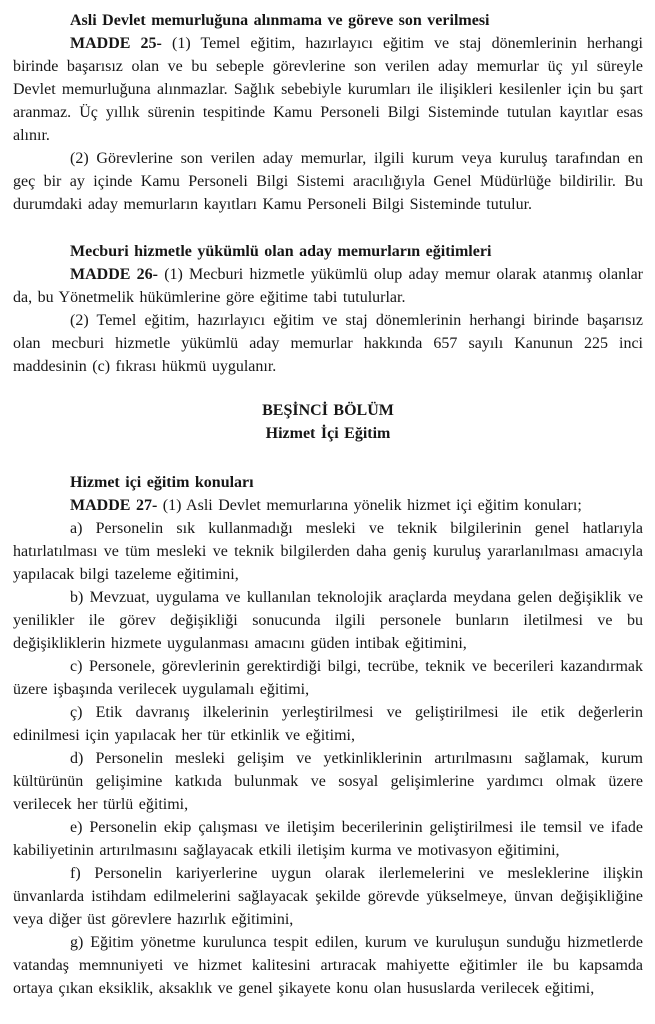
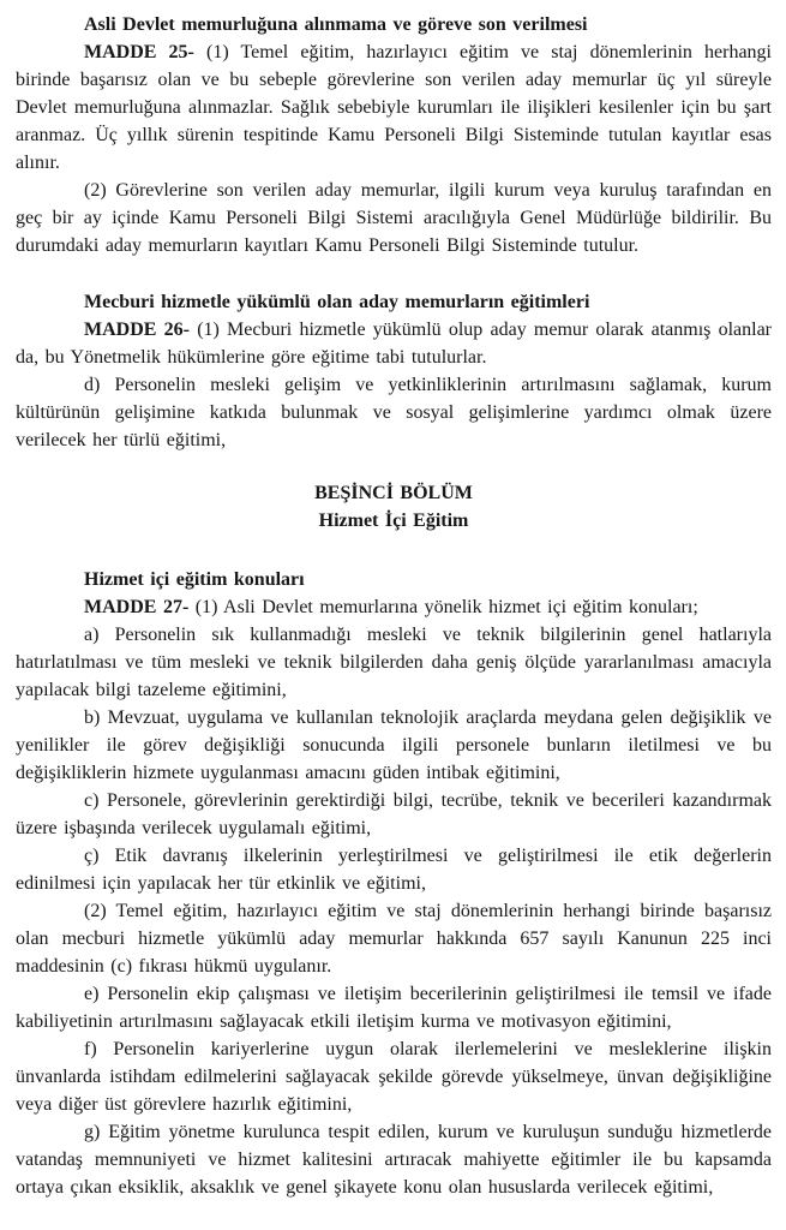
  Asli Devlet memurluğuna alınmama ve göreve son verilmesi
  MADDE 25- (1) Temel eğitim, hazırlayıcı eğitim ve staj dönemlerinin herhangi birinde başarısız olan ve bu sebeple görevlerine son verilen aday memurlar üç yıl süreyle Devlet memurluğuna alınmazlar. Sağlık sebebiyle kurumları ile ilişikleri kesilenler için bu şart aranmaz. Üç yıllık sürenin tespitinde Kamu Personeli Bilgi Sisteminde tutulan kayıtlar esas alınır.
  (2) Görevlerine son verilen aday memurlar, ilgili kurum veya kuruluş tarafından en geç bir ay içinde Kamu Personeli Bilgi Sistemi aracılığıyla Genel Müdürlüğe bildirilir. Bu durumdaki aday memurların kayıtları Kamu Personeli Bilgi Sisteminde tutulur.
  Mecburi hizmetle yükümlü olan aday memurların eğitimleri
  MADDE 26- (1) Mecburi hizmetle yükümlü olup aday memur olarak atanmış olanlar da, bu Yönetmelik hükümlerine göre eğitime tabi tutulurlar.
- (2) Temel eğitim, hazırlayıcı eğitim ve staj dönemlerinin herhangi birinde başarısız olan mecburi hizmetle yükümlü aday memurlar hakkında 657 sayılı Kanunun 225 inci maddesinin (c) fıkrası hükmü uygulanır.
+ d) Personelin mesleki gelişim ve yetkinliklerinin artırılmasını sağlamak, kurum kültürünün gelişimine katkıda bulunmak ve sosyal gelişimlerine yardımcı olmak üzere verilecek her türlü eğitimi,
  BEŞİNCİ BÖLÜM
  Hizmet İçi Eğitim
  Hizmet içi eğitim konuları
  MADDE 27- (1) Asli Devlet memurlarına yönelik hizmet içi eğitim konuları;
- a) Personelin sık kullanmadığı mesleki ve teknik bilgilerinin genel hatlarıyla hatırlatılması ve tüm mesleki ve teknik bilgilerden daha geniş kuruluş yararlanılması amacıyla yapılacak bilgi tazeleme eğitimini,
+ a) Personelin sık kullanmadığı mesleki ve teknik bilgilerinin genel hatlarıyla hatırlatılması ve tüm mesleki ve teknik bilgilerden daha geniş ölçüde yararlanılması amacıyla yapılacak bilgi tazeleme eğitimini,
  b) Mevzuat, uygulama ve kullanılan teknolojik araçlarda meydana gelen değişiklik ve yenilikler ile görev değişikliği sonucunda ilgili personele bunların iletilmesi ve bu değişikliklerin hizmete uygulanması amacını güden intibak eğitimini,
  c) Personele, görevlerinin gerektirdiği bilgi, tecrübe, teknik ve becerileri kazandırmak üzere işbaşında verilecek uygulamalı eğitimi,
  ç) Etik davranış ilkelerinin yerleştirilmesi ve geliştirilmesi ile etik değerlerin edinilmesi için yapılacak her tür etkinlik ve eğitimi,
- d) Personelin mesleki gelişim ve yetkinliklerinin artırılmasını sağlamak, kurum kültürünün gelişimine katkıda bulunmak ve sosyal gelişimlerine yardımcı olmak üzere verilecek her türlü eğitimi,
+ (2) Temel eğitim, hazırlayıcı eğitim ve staj dönemlerinin herhangi birinde başarısız olan mecburi hizmetle yükümlü aday memurlar hakkında 657 sayılı Kanunun 225 inci maddesinin (c) fıkrası hükmü uygulanır.
  e) Personelin ekip çalışması ve iletişim becerilerinin geliştirilmesi ile temsil ve ifade kabiliyetinin artırılmasını sağlayacak etkili iletişim kurma ve motivasyon eğitimini,
  f) Personelin kariyerlerine uygun olarak ilerlemelerini ve mesleklerine ilişkin ünvanlarda istihdam edilmelerini sağlayacak şekilde görevde yükselmeye, ünvan değişikliğine veya diğer üst görevlere hazırlık eğitimini,
  g) Eğitim yönetme kurulunca tespit edilen, kurum ve kuruluşun sunduğu hizmetlerde vatandaş memnuniyeti ve hizmet kalitesini artıracak mahiyette eğitimler ile bu kapsamda ortaya çıkan eksiklik, aksaklık ve genel şikayete konu olan hususlarda verilecek eğitimi,
